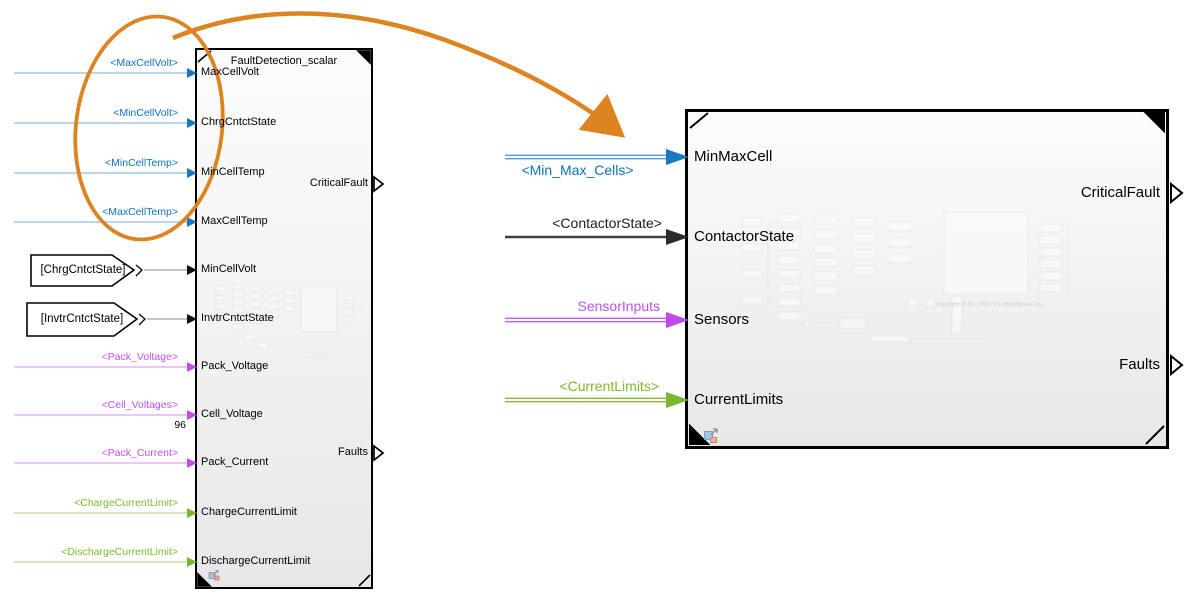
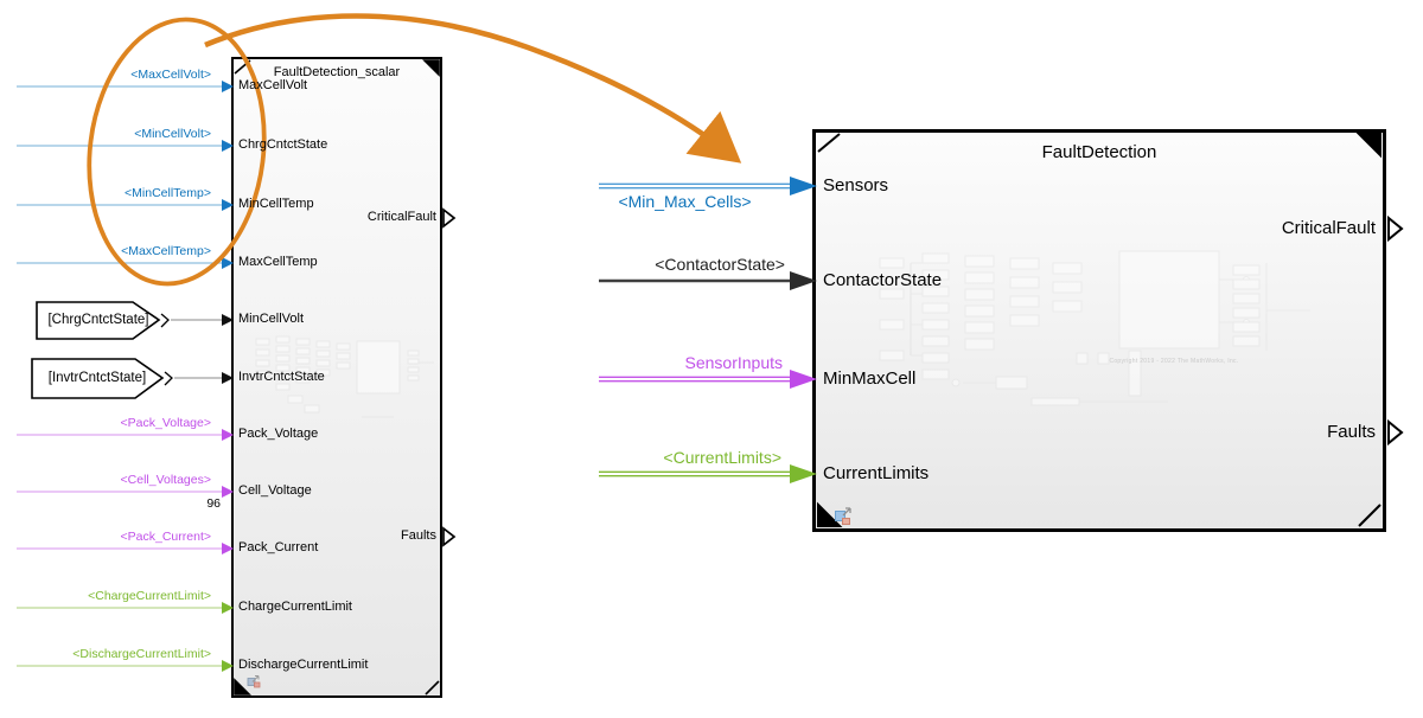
  <MaxCellVolt>
  <MinCellVolt>
  <MinCellTemp>
  <MaxCellTemp>
  <Pack_Voltage>
  <Cell_Voltages>
  <Pack_Current>
  <ChargeCurrentLimit>
  <DischargeCurrentLimit>
  96
  [ChrgCntctState]
  [InvtrCntctState]
  FaultDetection_scalar
  MaxCellVolt
  ChrgCntctState
  MinCellTemp
  MaxCellTemp
  MinCellVolt
  InvtrCntctState
  Pack_Voltage
  Cell_Voltage
  Pack_Current
  ChargeCurrentLimit
  DischargeCurrentLimit
  CriticalFault
  Faults
  <Min_Max_Cells>
  <ContactorState>
  SensorInputs
  <CurrentLimits>
+ FaultDetection
- MinMaxCell
+ Sensors
  ContactorState
- Sensors
+ MinMaxCell
  CurrentLimits
  CriticalFault
  Faults
